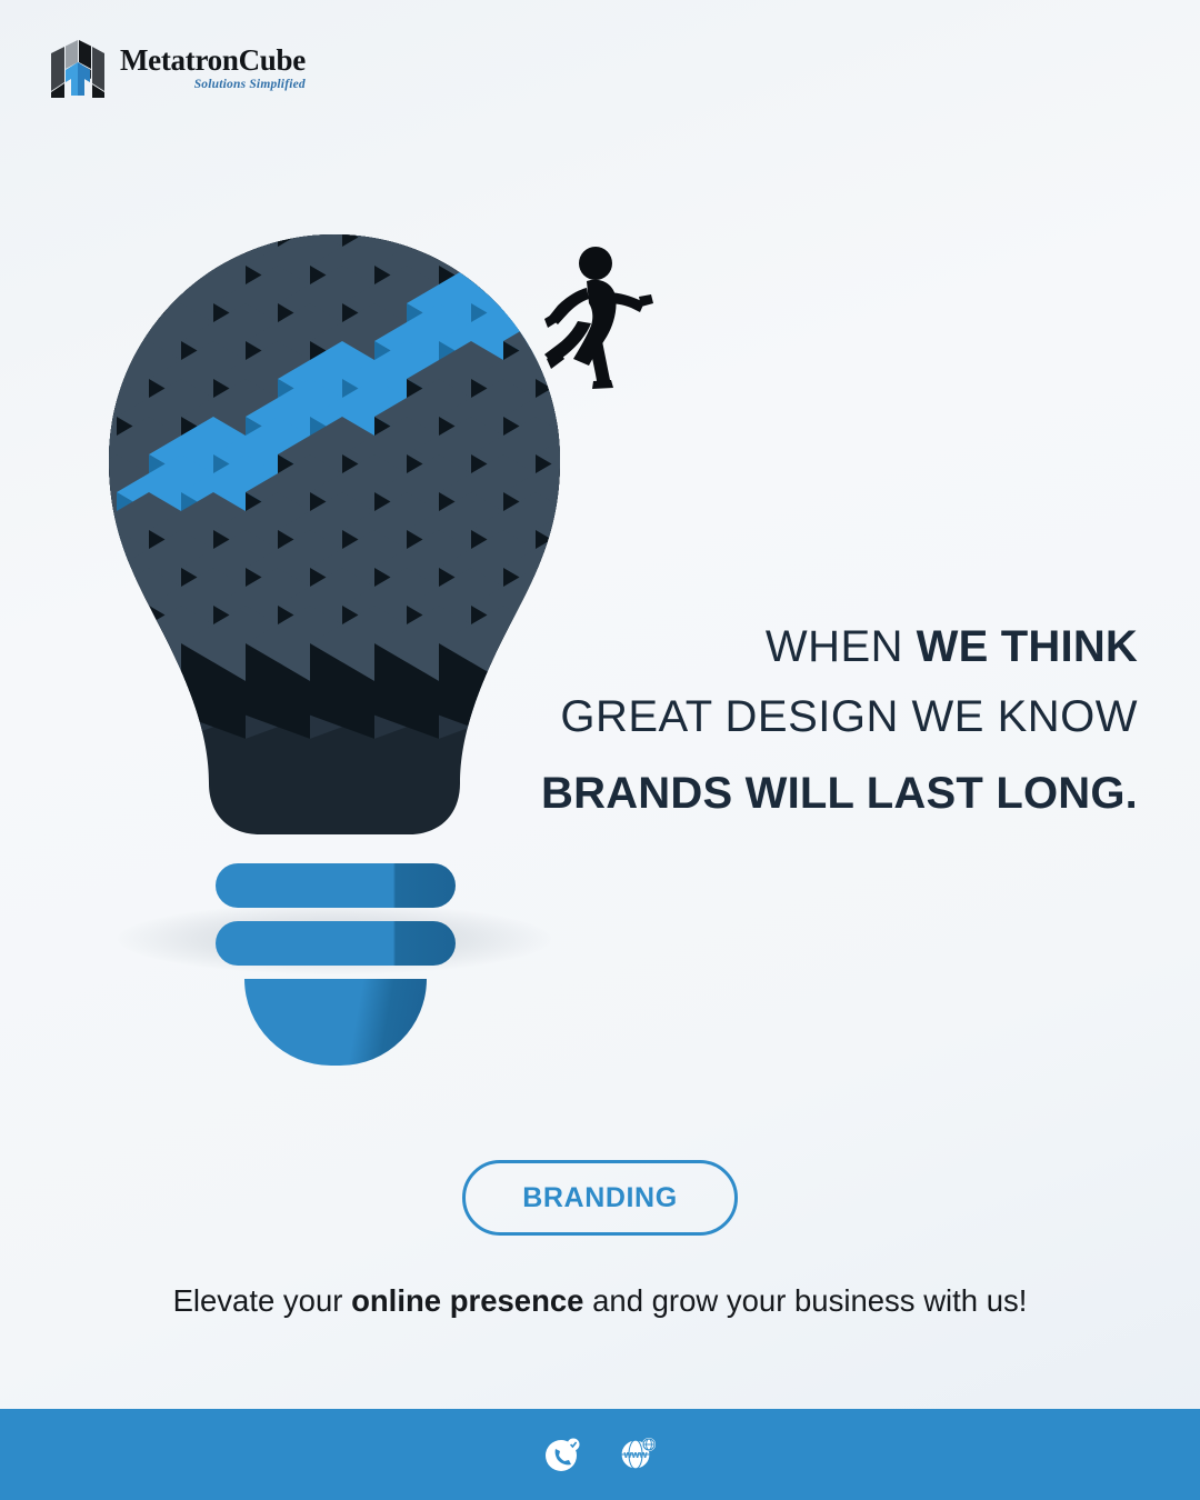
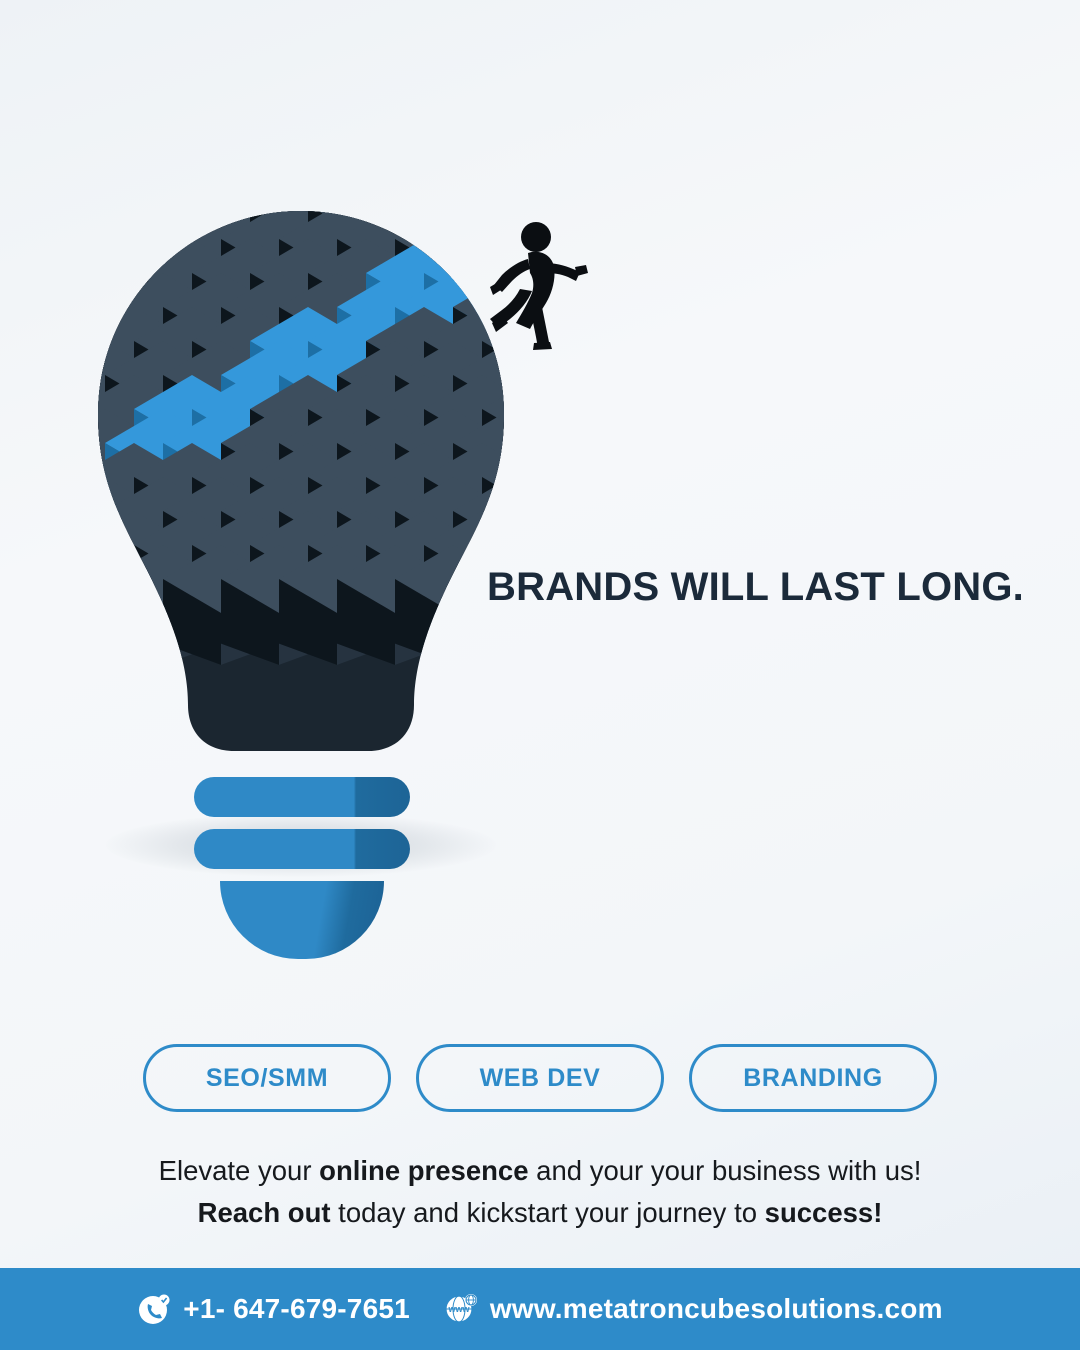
- MetatronCube
- Solutions Simplified
- WHEN WE THINK
- GREAT DESIGN WE KNOW
  BRANDS WILL LAST LONG.
+ SEO/SMM
+ WEB DEV
  BRANDING
- Elevate your online presence and grow your business with us!
+ Elevate your online presence and your your business with us!
+ Reach out today and kickstart your journey to success!
+ +1- 647-679-7651
  www
+ www.metatroncubesolutions.com
